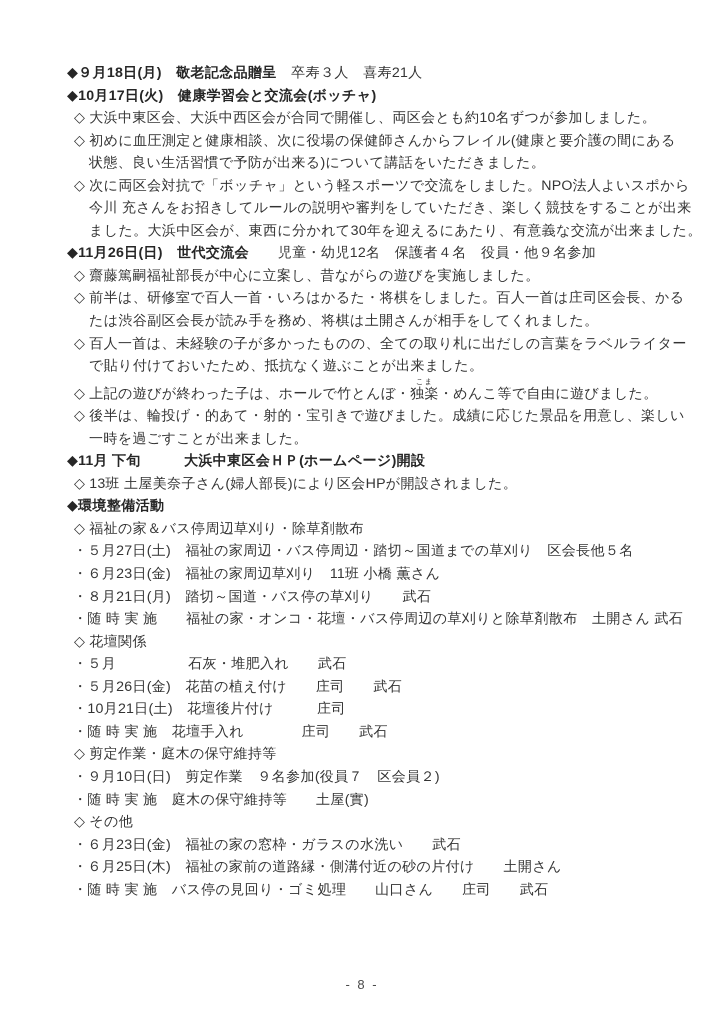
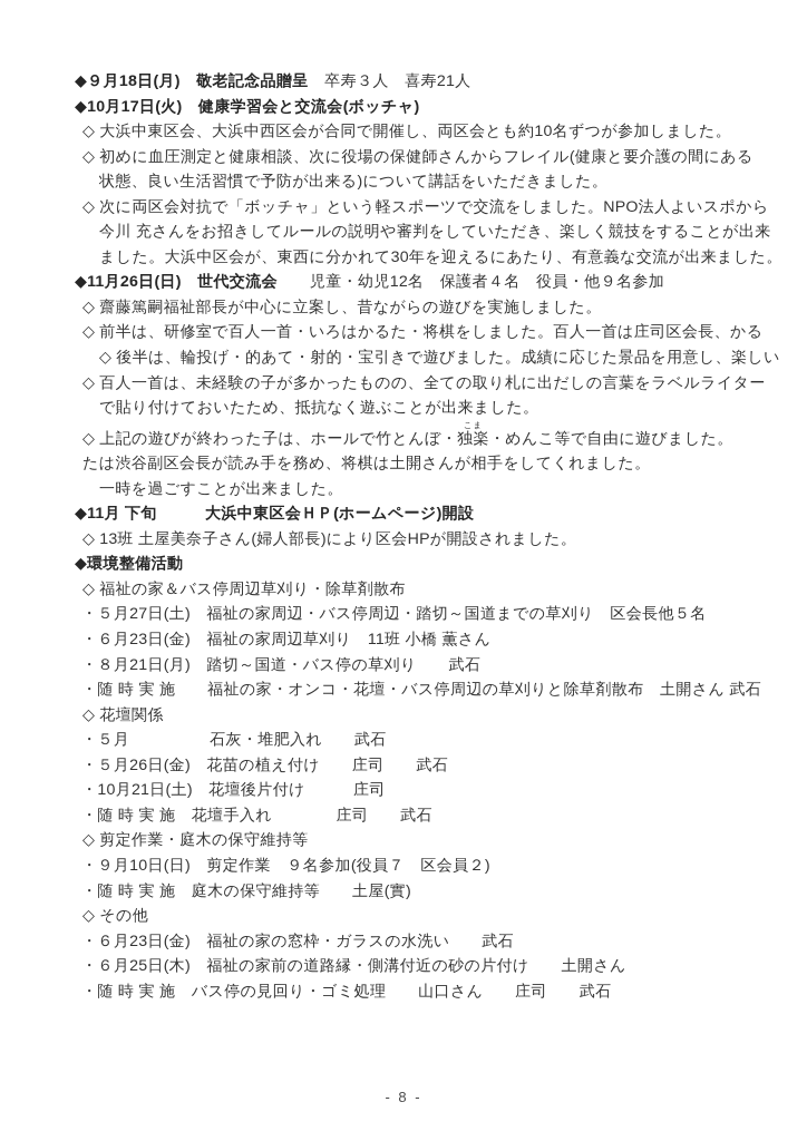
  ◆９月18日(月) 敬老記念品贈呈 卒寿３人 喜寿21人
  ◆10月17日(火) 健康学習会と交流会(ボッチャ)
  ◇ 大浜中東区会、大浜中西区会が合同で開催し、両区会とも約10名ずつが参加しました。
  ◇ 初めに血圧測定と健康相談、次に役場の保健師さんからフレイル(健康と要介護の間にある
  状態、良い生活習慣で予防が出来る)について講話をいただきました。
  ◇ 次に両区会対抗で「ボッチャ」という軽スポーツで交流をしました。NPO法人よいスポから
  今川 充さんをお招きしてルールの説明や審判をしていただき、楽しく競技をすることが出来
  ました。大浜中区会が、東西に分かれて30年を迎えるにあたり、有意義な交流が出来ました。
  ◆11月26日(日) 世代交流会 児童・幼児12名 保護者４名 役員・他９名参加
  ◇ 齋藤篤嗣福祉部長が中心に立案し、昔ながらの遊びを実施しました。
  ◇ 前半は、研修室で百人一首・いろはかるた・将棋をしました。百人一首は庄司区会長、かる
- たは渋谷副区会長が読み手を務め、将棋は土開さんが相手をしてくれました。
+ ◇ 後半は、輪投げ・的あて・射的・宝引きで遊びました。成績に応じた景品を用意し、楽しい
  ◇ 百人一首は、未経験の子が多かったものの、全ての取り札に出だしの言葉をラベルライター
  で貼り付けておいたため、抵抗なく遊ぶことが出来ました。
  ◇ 上記の遊びが終わった子は、ホールで竹とんぼ・独楽こま・めんこ等で自由に遊びました。
- ◇ 後半は、輪投げ・的あて・射的・宝引きで遊びました。成績に応じた景品を用意し、楽しい
+ たは渋谷副区会長が読み手を務め、将棋は土開さんが相手をしてくれました。
  一時を過ごすことが出来ました。
  ◆11月 下旬 大浜中東区会ＨＰ(ホームページ)開設
  ◇ 13班 土屋美奈子さん(婦人部長)により区会HPが開設されました。
  ◆環境整備活動
  ◇ 福祉の家＆バス停周辺草刈り・除草剤散布
  ・５月27日(土) 福祉の家周辺・バス停周辺・踏切～国道までの草刈り 区会長他５名
  ・６月23日(金) 福祉の家周辺草刈り 11班 小橋 薫さん
  ・８月21日(月) 踏切～国道・バス停の草刈り 武石
  ・随 時 実 施 福祉の家・オンコ・花壇・バス停周辺の草刈りと除草剤散布 土開さん 武石
  ◇ 花壇関係
  ・５月 石灰・堆肥入れ 武石
  ・５月26日(金) 花苗の植え付け 庄司 武石
  ・10月21日(土) 花壇後片付け 庄司
  ・随 時 実 施 花壇手入れ 庄司 武石
  ◇ 剪定作業・庭木の保守維持等
  ・９月10日(日) 剪定作業 ９名参加(役員７ 区会員２)
  ・随 時 実 施 庭木の保守維持等 土屋(實)
  ◇ その他
  ・６月23日(金) 福祉の家の窓枠・ガラスの水洗い 武石
  ・６月25日(木) 福祉の家前の道路縁・側溝付近の砂の片付け 土開さん
  ・随 時 実 施 バス停の見回り・ゴミ処理 山口さん 庄司 武石
  - 8 -
